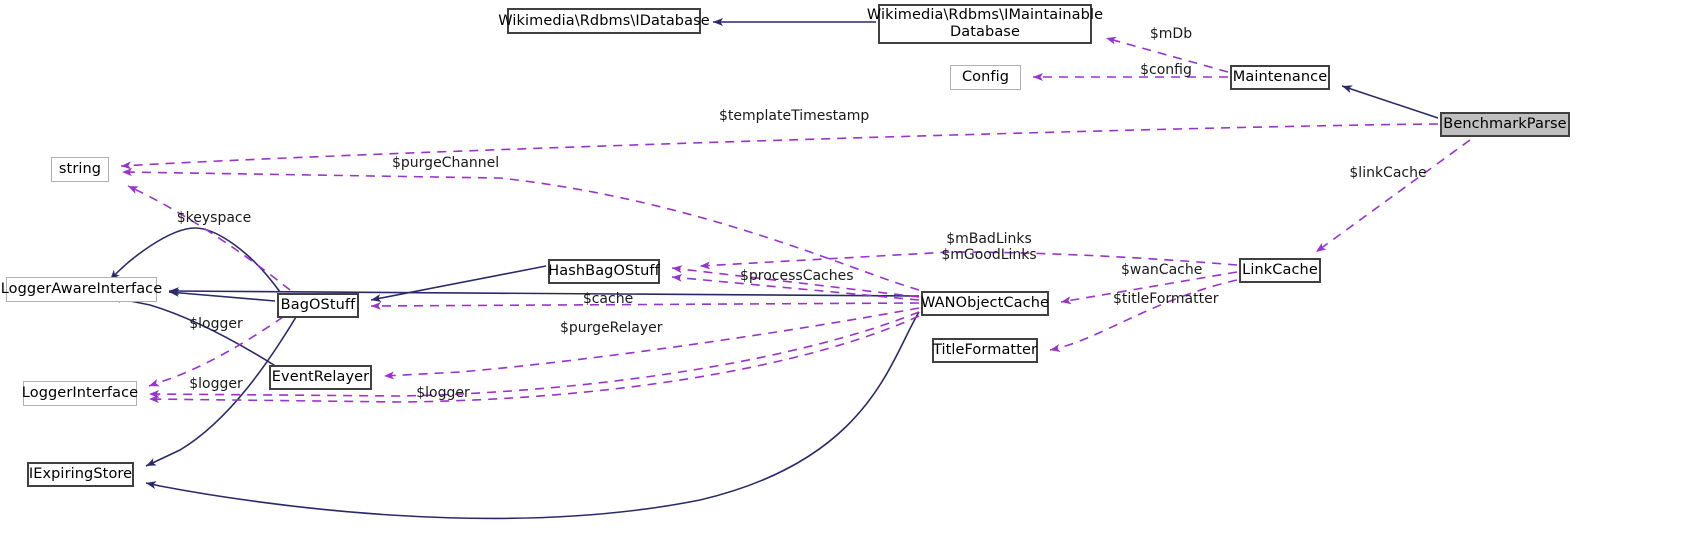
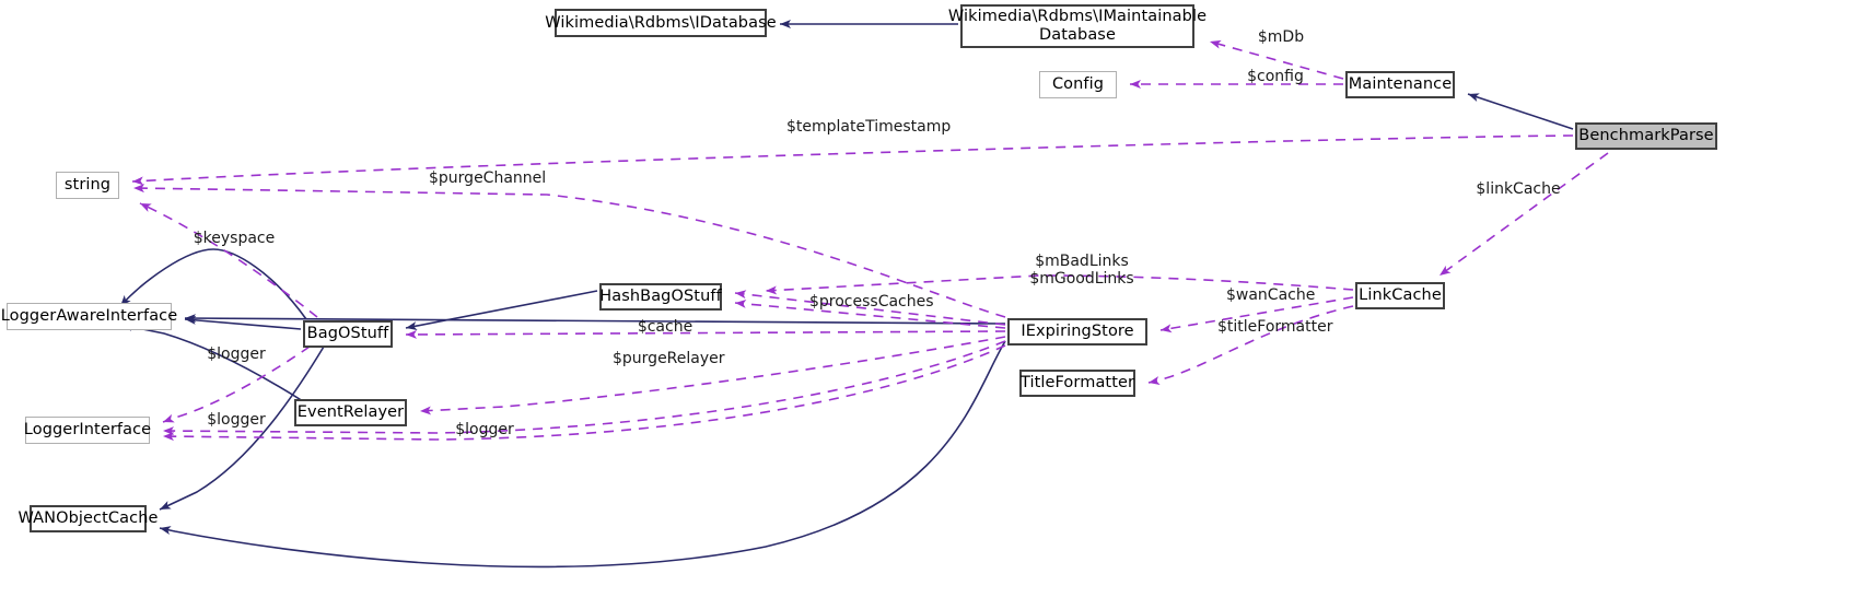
  Wikimedia\Rdbms\IDatabase
  Wikimedia\Rdbms\IMaintainable
  Database
  Config
  Maintenance
  BenchmarkParse
  string
  LoggerAwareInterface
  BagOStuff
  HashBagOStuff
- WANObjectCache
+ IExpiringStore
  LinkCache
  TitleFormatter
  LoggerInterface
  EventRelayer
- IExpiringStore
+ WANObjectCache
  $mDb
  $config
  $templateTimestamp
  $linkCache
  $purgeChannel
  $keyspace
  $mBadLinks
  $mGoodLinks
  $processCaches
  $wanCache
  $cache
  $titleFormatter
  $logger
  $purgeRelayer
  $logger
  $logger
